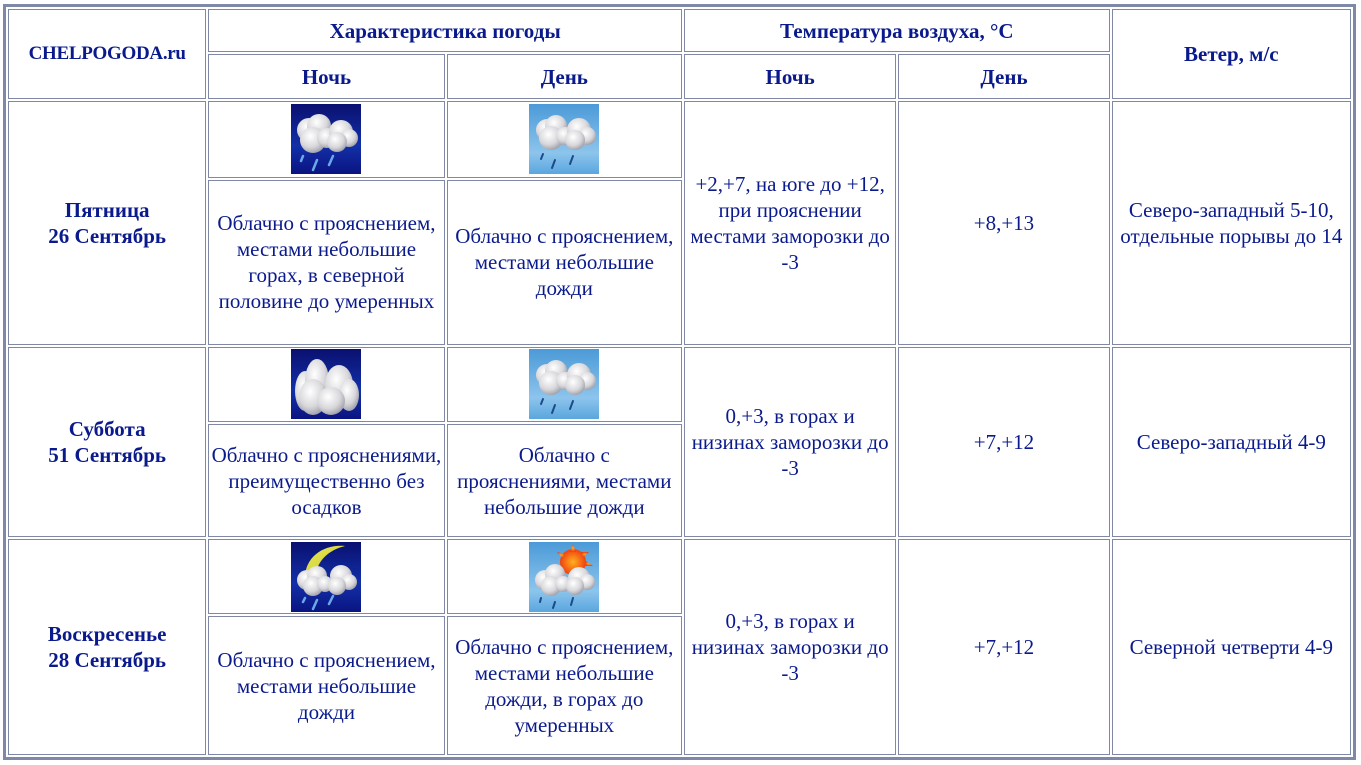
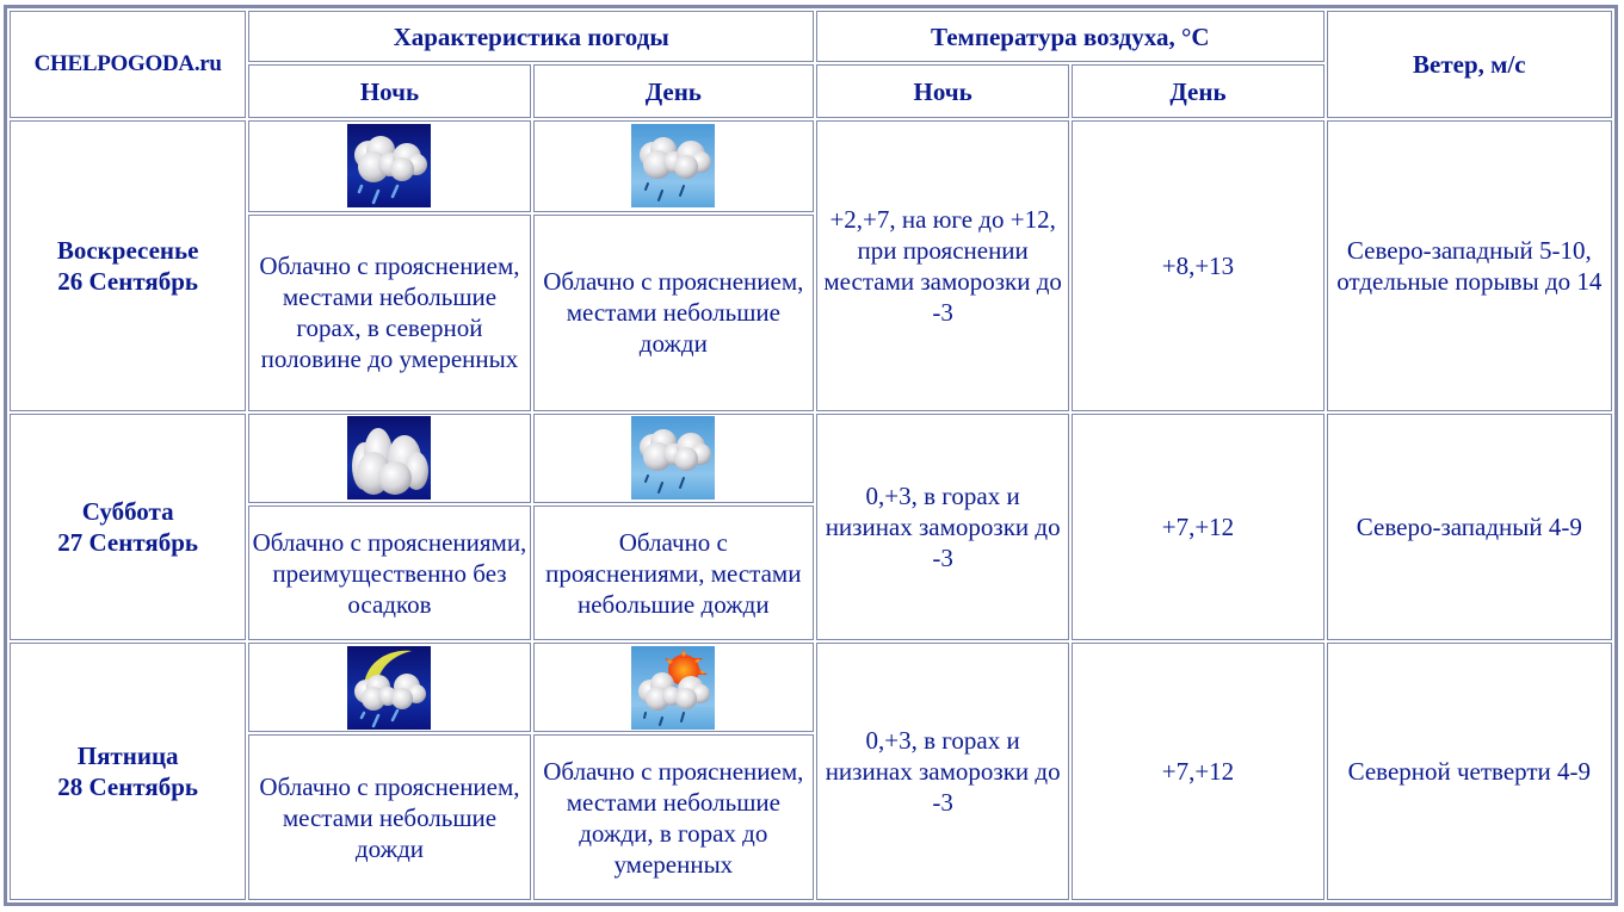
  CHELPOGODA.ru	Характеристика погоды	Температура воздуха, °C	Ветер, м/с
  Ночь	День	Ночь	День
- Пятница 26 Сентябрь			+2,+7, на юге до +12, при прояснении местами заморозки до -3	+8,+13	Северо-западный 5-10, отдельные порывы до 14
+ Воскресенье 26 Сентябрь			+2,+7, на юге до +12, при прояснении местами заморозки до -3	+8,+13	Северо-западный 5-10, отдельные порывы до 14
  Облачно с прояснением, местами небольшие горах, в северной половине до умеренных	Облачно с прояснением, местами небольшие дожди
- Суббота 51 Сентябрь			0,+3, в горах и низинах заморозки до -3	+7,+12	Северо-западный 4-9
+ Суббота 27 Сентябрь			0,+3, в горах и низинах заморозки до -3	+7,+12	Северо-западный 4-9
  Облачно с прояснениями, преимущественно без осадков	Облачно с прояснениями, местами небольшие дожди
- Воскресенье 28 Сентябрь			0,+3, в горах и низинах заморозки до -3	+7,+12	Северной четверти 4-9
+ Пятница 28 Сентябрь			0,+3, в горах и низинах заморозки до -3	+7,+12	Северной четверти 4-9
  Облачно с прояснением, местами небольшие дожди	Облачно с прояснением, местами небольшие дожди, в горах до умеренных
